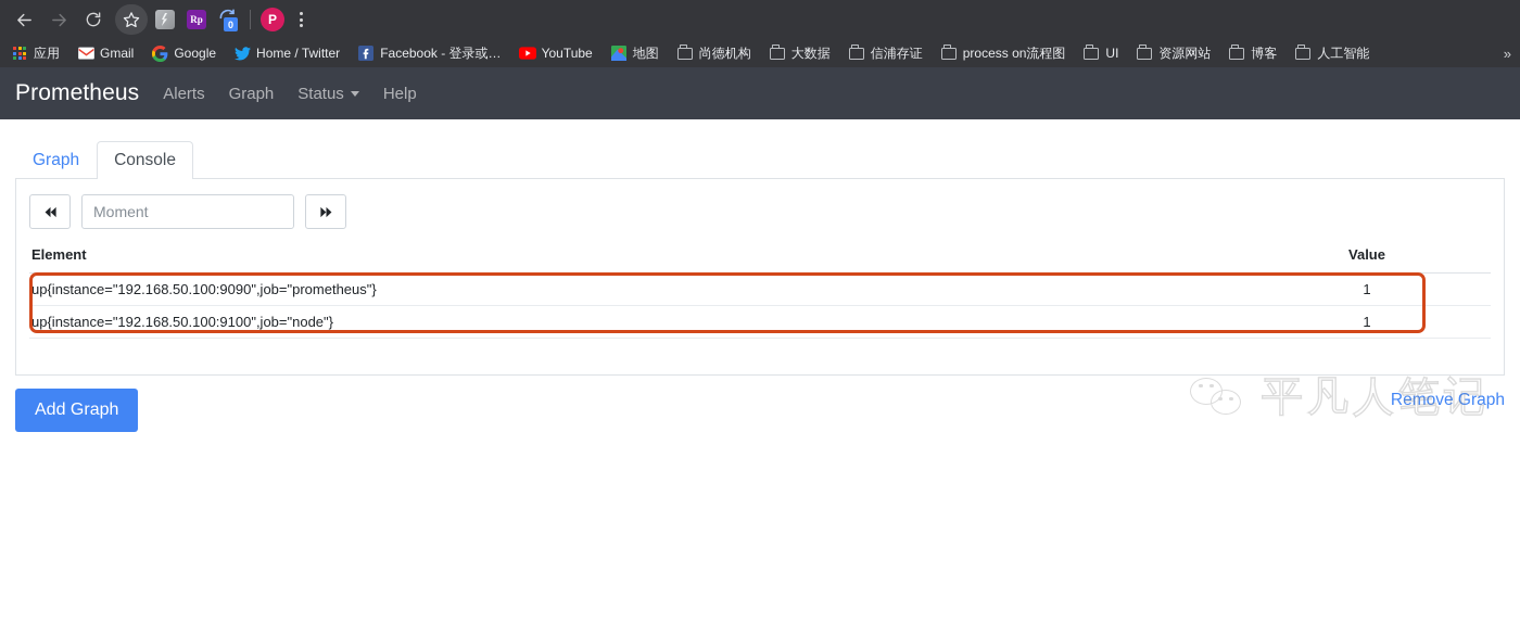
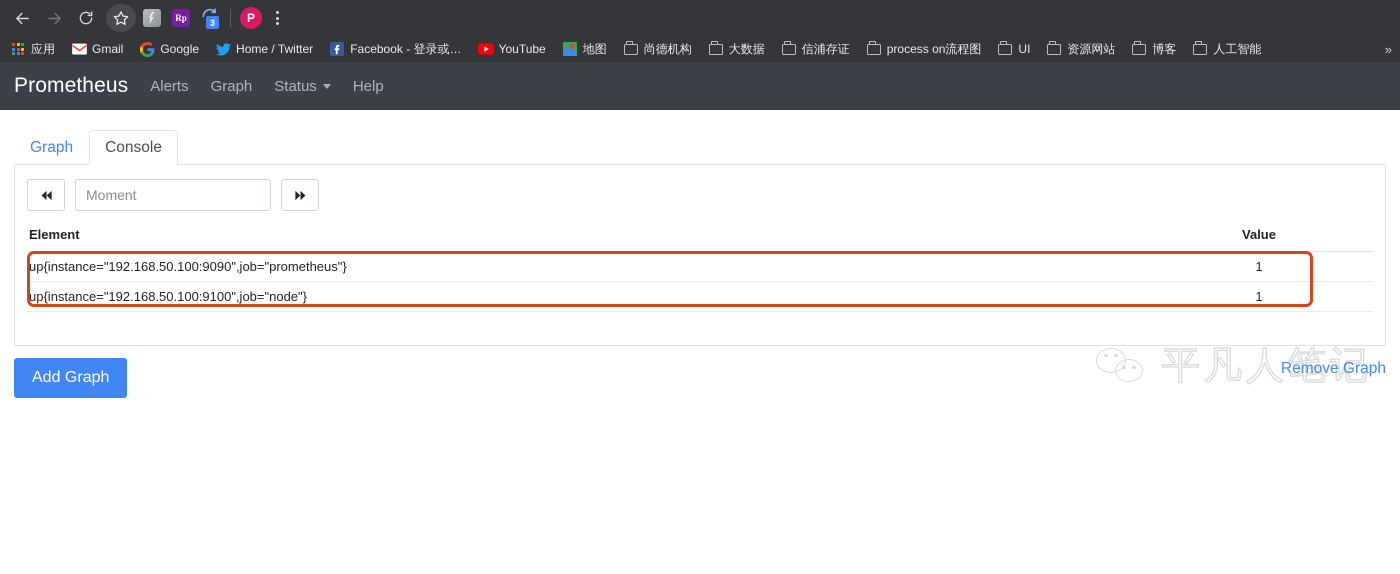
  Rp
- 0
+ 3
  P
  应用
  Gmail
  Google
  Home / Twitter
  Facebook - 登录或…
  YouTube
  地图
  尚德机构
  大数据
  信浦存证
  process on流程图
  UI
  资源网站
  博客
  人工智能
  »
  Prometheus
  Alerts
  Graph
  Status
  Help
  Graph
  Console
  Moment
  Element	Value
  up{instance="192.168.50.100:9090",job="prometheus"}	1
  up{instance="192.168.50.100:9100",job="node"}	1
  Add Graph
  Remove Graph
  平凡人笔记
